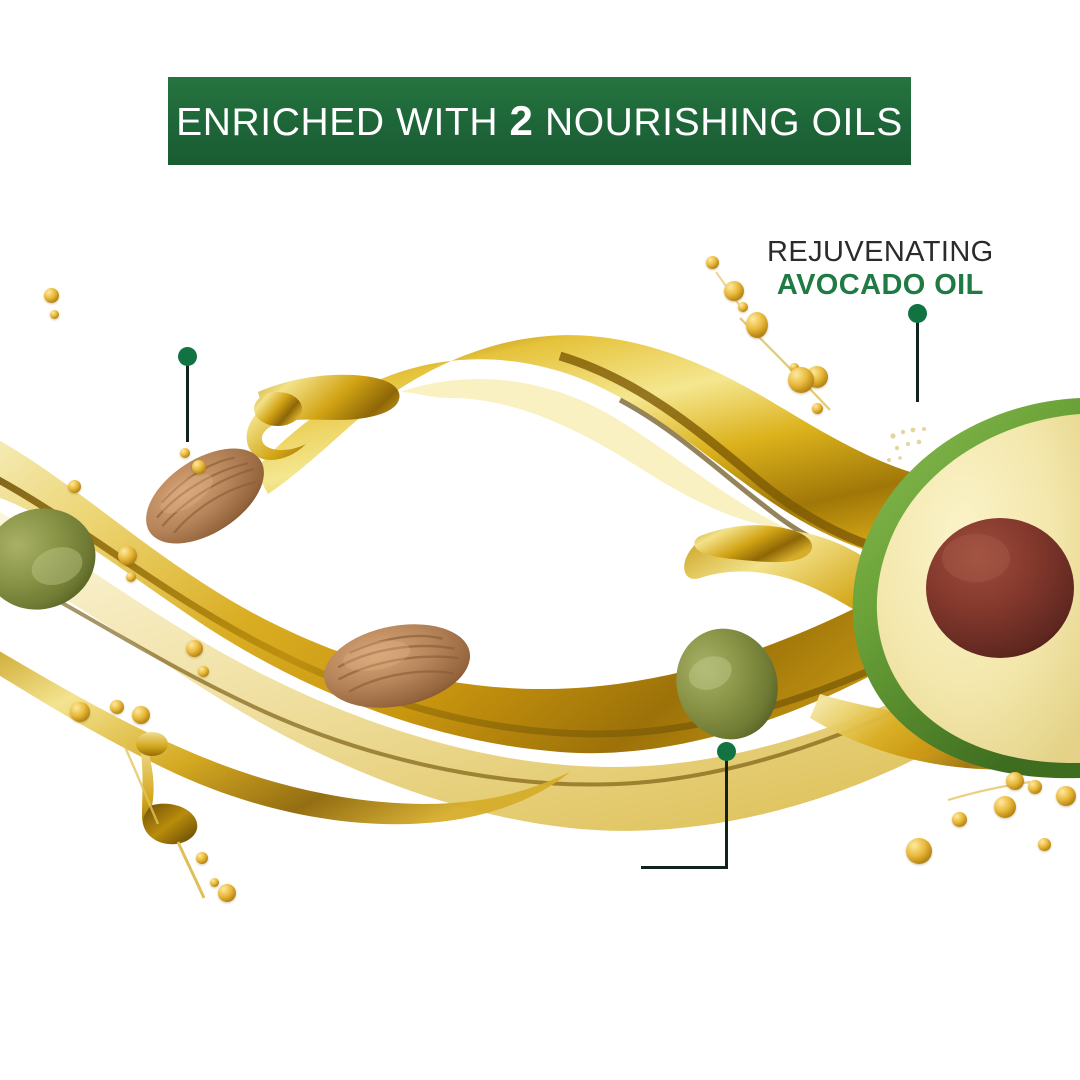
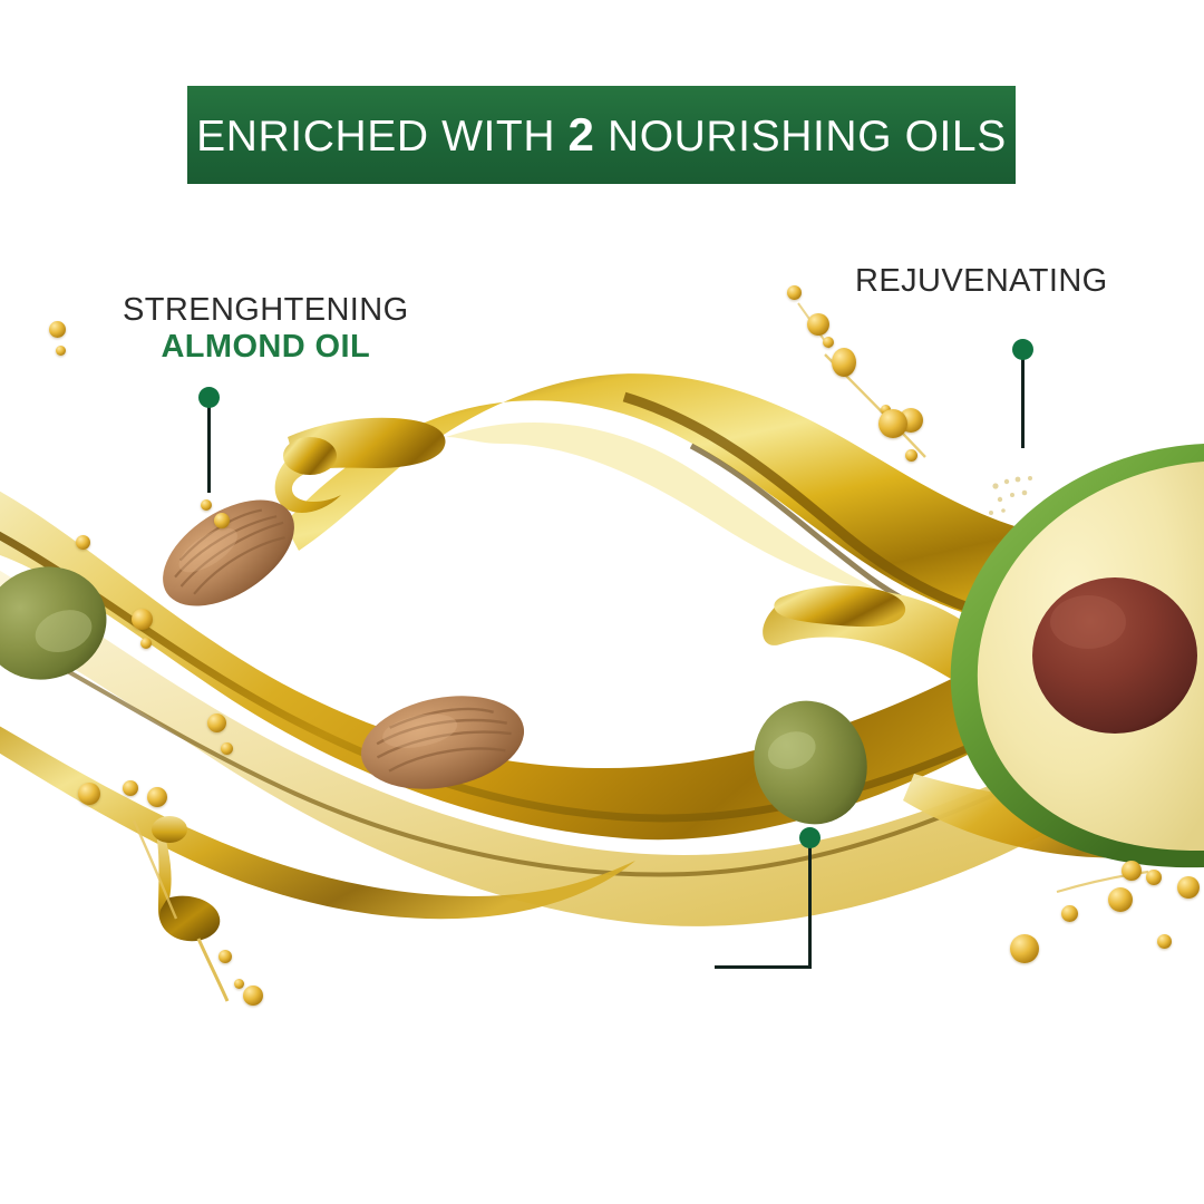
  ENRICHED WITH 2 NOURISHING OILS
+ STRENGHTENING
+ ALMOND OIL
  REJUVENATING
- AVOCADO OIL
